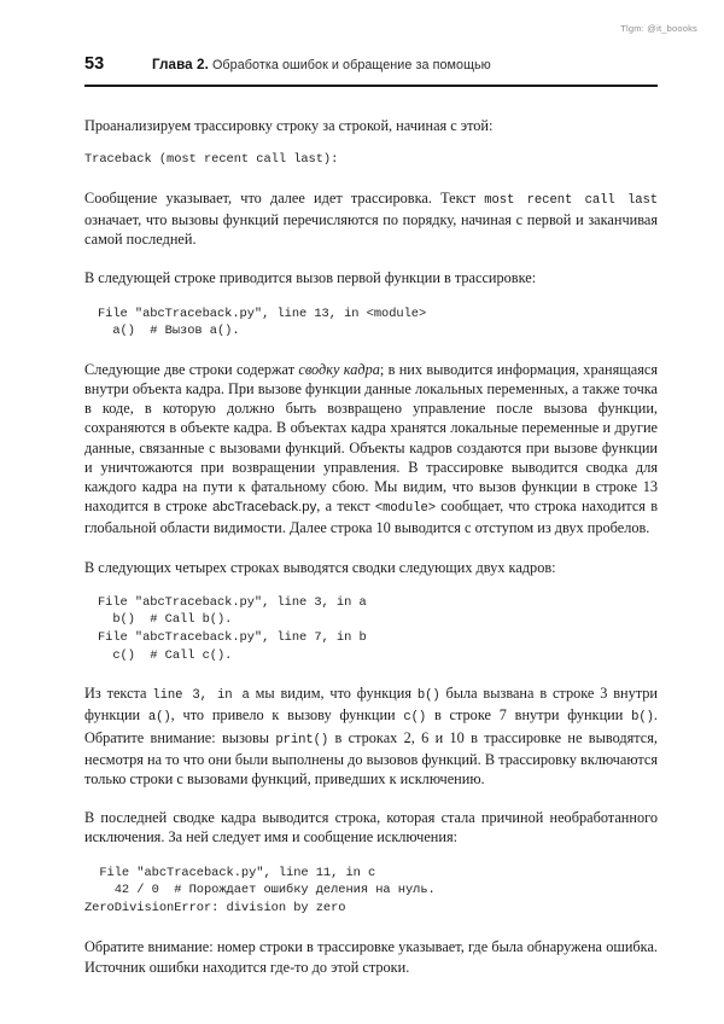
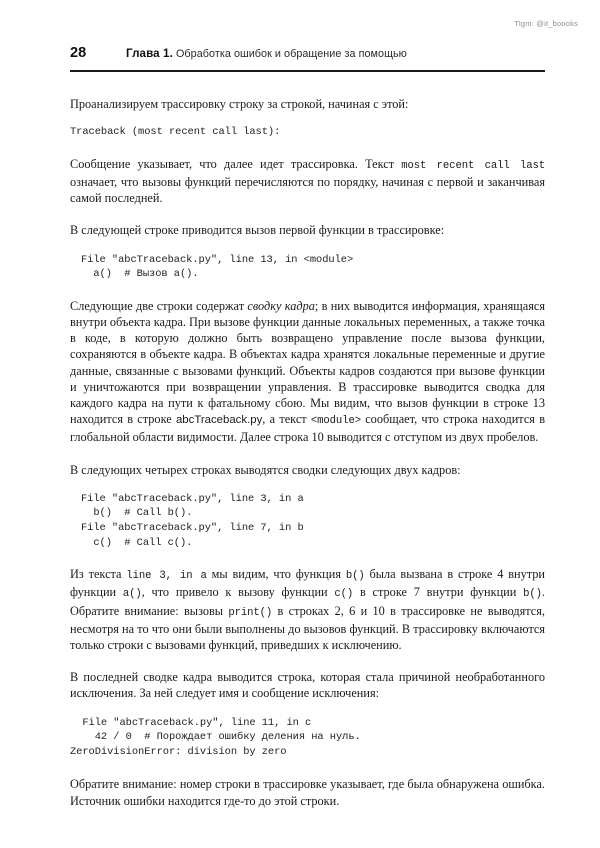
  Tlgm: @it_boooks
- 53
+ 28
- Глава 2. Обработка ошибок и обращение за помощью
+ Глава 1. Обработка ошибок и обращение за помощью
  Проанализируем трассировку строку за строкой, начиная с этой:
  Traceback (most recent call last):
  Сообщение указывает, что далее идет трассировка. Текст most recent call last означает, что вызовы функций перечисляются по порядку, начиная с первой и заканчивая самой последней.
  В следующей строке приводится вызов первой функции в трассировке:
  File "abcTraceback.py", line 13, in <module>
  a() # Вызов a().
  Следующие две строки содержат сводку кадра; в них выводится информация, хранящаяся внутри объекта кадра. При вызове функции данные локальных переменных, а также точка в коде, в которую должно быть возвращено управление после вызова функции, сохраняются в объекте кадра. В объектах кадра хранятся локальные переменные и другие данные, связанные с вызовами функций. Объекты кадров создаются при вызове функции и уничтожаются при возвращении управления. В трассировке выводится сводка для каждого кадра на пути к фатальному сбою. Мы видим, что вызов функции в строке 13 находится в строке abcTraceback.py, а текст <module> сообщает, что строка находится в глобальной области видимости. Далее строка 10 выводится с отступом из двух пробелов.
  В следующих четырех строках выводятся сводки следующих двух кадров:
  File "abcTraceback.py", line 3, in a
  b() # Call b().
  File "abcTraceback.py", line 7, in b
  c() # Call c().
- Из текста line 3, in a мы видим, что функция b() была вызвана в строке 3 внутри функции a(), что привело к вызову функции c() в строке 7 внутри функции b(). Обратите внимание: вызовы print() в строках 2, 6 и 10 в трассировке не выводятся, несмотря на то что они были выполнены до вызовов функций. В трассировку включаются только строки с вызовами функций, приведших к исключению.
+ Из текста line 3, in a мы видим, что функция b() была вызвана в строке 4 внутри функции a(), что привело к вызову функции c() в строке 7 внутри функции b(). Обратите внимание: вызовы print() в строках 2, 6 и 10 в трассировке не выводятся, несмотря на то что они были выполнены до вызовов функций. В трассировку включаются только строки с вызовами функций, приведших к исключению.
  В последней сводке кадра выводится строка, которая стала причиной необработанного исключения. За ней следует имя и сообщение исключения:
  File "abcTraceback.py", line 11, in c 42 / 0 # Порождает ошибку деления на нуль. ZeroDivisionError: division by zero
  Обратите внимание: номер строки в трассировке указывает, где была обнаружена ошибка. Источник ошибки находится где-то до этой строки.
